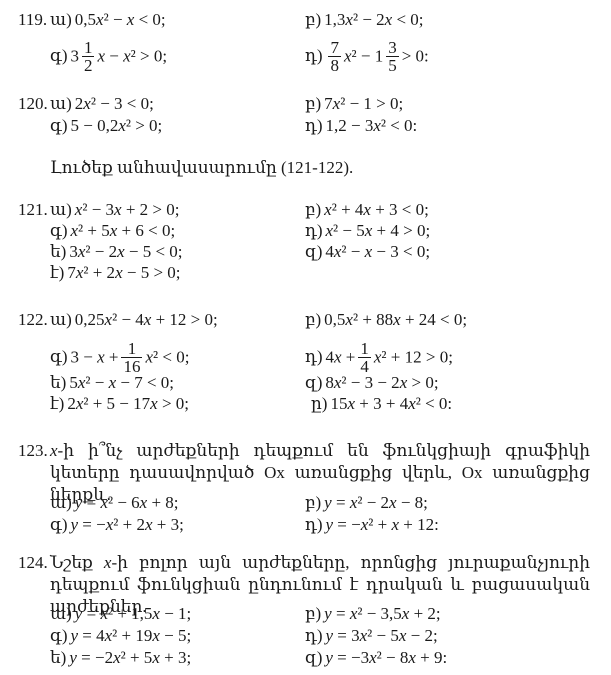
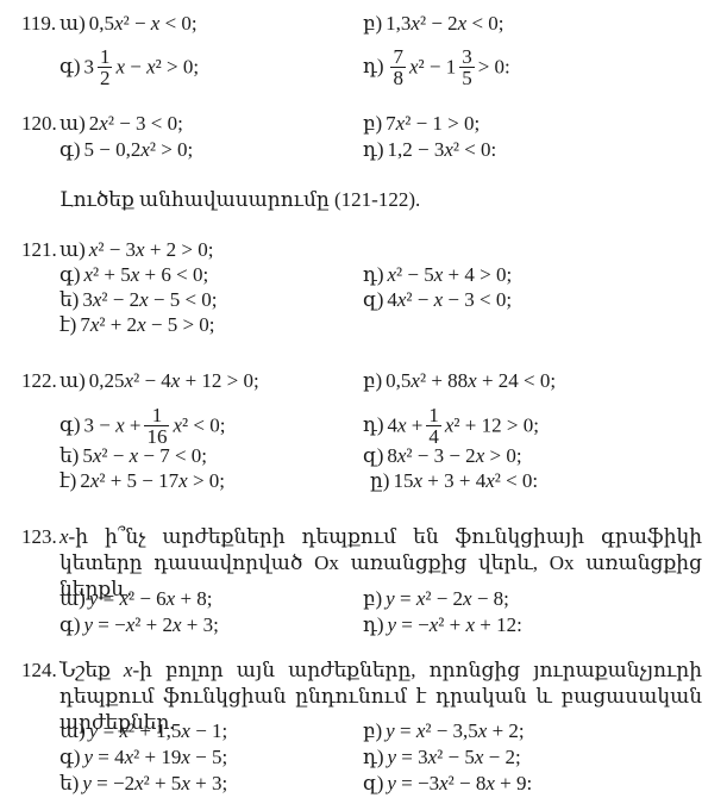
  119.
  ա) 0,5x² − x < 0;
  բ) 1,3x² − 2x < 0;
  գ) 3
  1
  2
  x − x² > 0;
  դ)
  7
  8
  x² − 1
  3
  5
  > 0:
  120.
  ա) 2x² − 3 < 0;
  բ) 7x² − 1 > 0;
  գ) 5 − 0,2x² > 0;
  դ) 1,2 − 3x² < 0:
  Լուծեք անհավասարումը (121-122).
  121.
  ա) x² − 3x + 2 > 0;
- բ) x² + 4x + 3 < 0;
  գ) x² + 5x + 6 < 0;
  դ) x² − 5x + 4 > 0;
  ե) 3x² − 2x − 5 < 0;
  զ) 4x² − x − 3 < 0;
  է) 7x² + 2x − 5 > 0;
  122.
  ա) 0,25x² − 4x + 12 > 0;
  բ) 0,5x² + 88x + 24 < 0;
  գ) 3 − x +
  1
  16
  x² < 0;
  դ) 4x +
  1
  4
  x² + 12 > 0;
  ե) 5x² − x − 7 < 0;
  զ) 8x² − 3 − 2x > 0;
  է) 2x² + 5 − 17x > 0;
  ը) 15x + 3 + 4x² < 0:
  123.
  x-ի ի՞նչ արժեքների դեպքում են ֆունկցիայի գրաֆիկի կետերը դասավորված Ox առանցքից վերև, Ox առանցքից ներքև.
  ա) y = x² − 6x + 8;
  բ) y = x² − 2x − 8;
  գ) y = −x² + 2x + 3;
  դ) y = −x² + x + 12:
  124.
  Նշեք x-ի բոլոր այն արժեքները, որոնցից յուրաքանչյուրի դեպքում ֆունկցիան ընդունում է դրական և բացասական արժեքներ.
  ա) y = x² + 1,5x − 1;
  բ) y = x² − 3,5x + 2;
  գ) y = 4x² + 19x − 5;
  դ) y = 3x² − 5x − 2;
  ե) y = −2x² + 5x + 3;
  զ) y = −3x² − 8x + 9:
